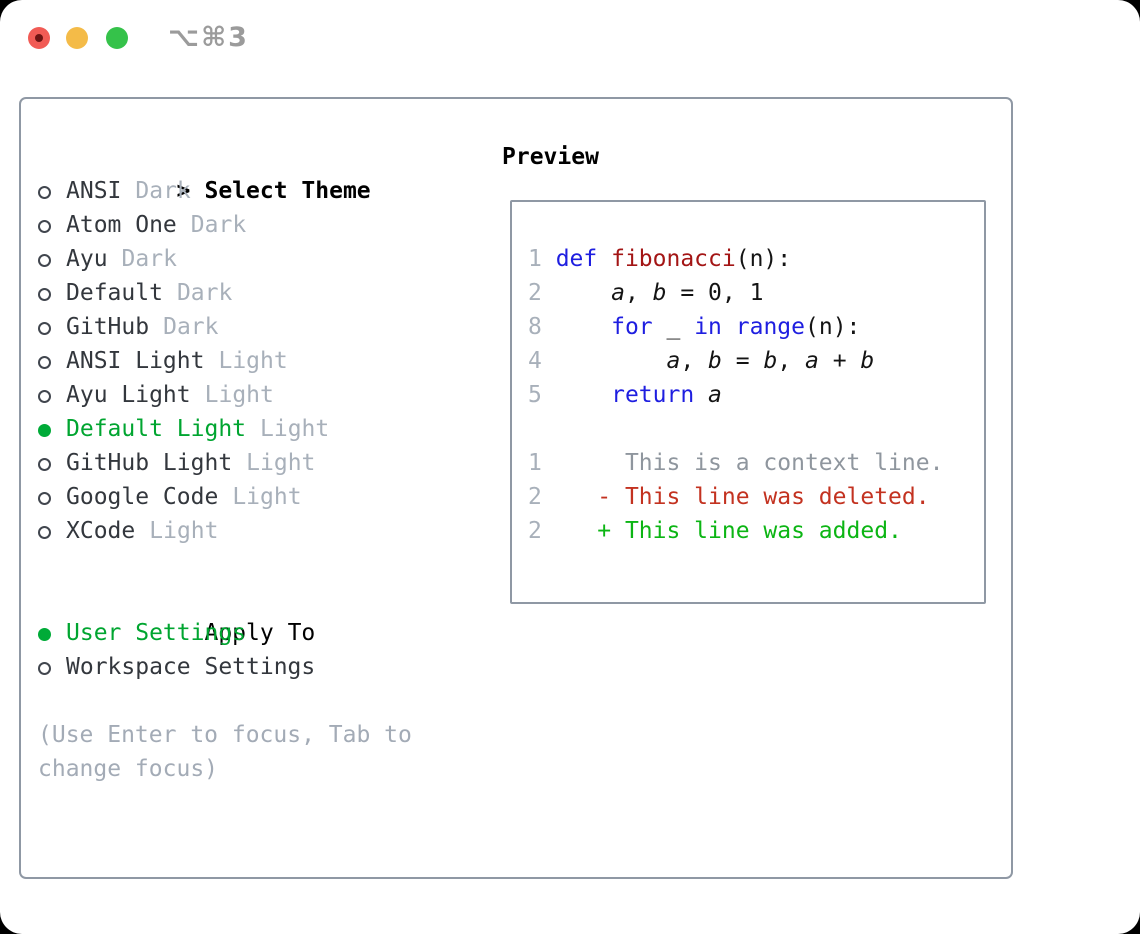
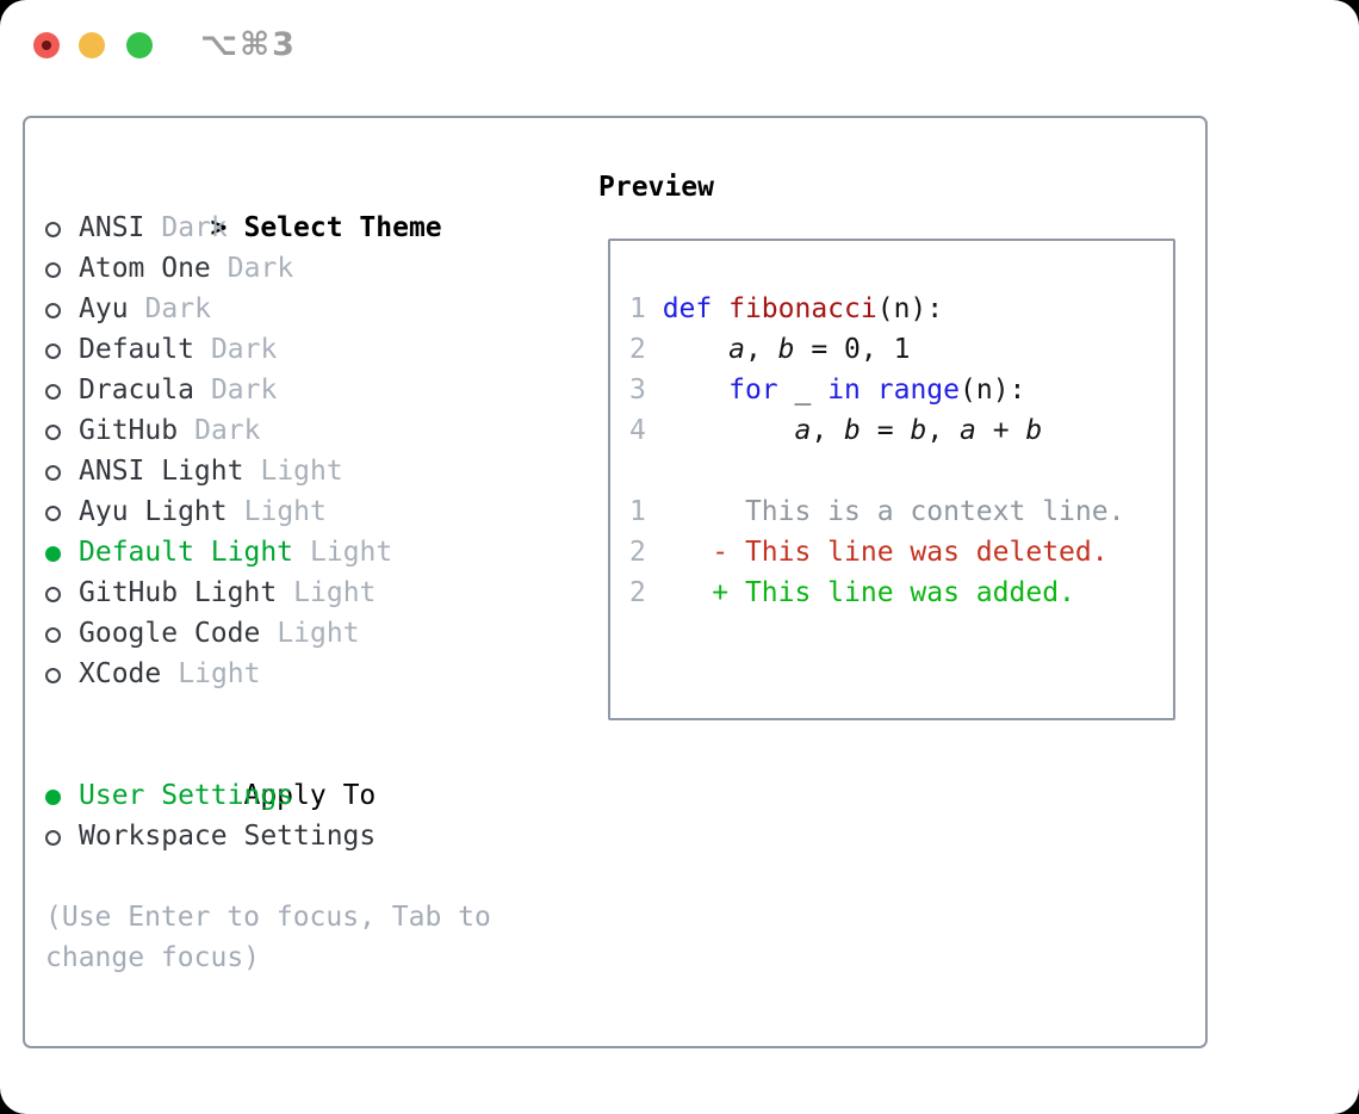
  ⌥⌘3
  > Select Theme
  ANSI Dark
  Atom One Dark
  Ayu Dark
  Default Dark
+ Dracula Dark
  GitHub Dark
  ANSI Light Light
  Ayu Light Light
  Default Light Light
  GitHub Light Light
  Google Code Light
  XCode Light
  Apply To
  User Settings
  Workspace Settings
  (Use Enter to focus, Tab to
  change focus)
  Preview
  1 def fibonacci(n):
  2 a, b = 0, 1
- 8 for _ in range(n):
+ 3 for _ in range(n):
  4 a, b = b, a + b
- 5 return a
  1 This is a context line.
  2 - This line was deleted.
  2 + This line was added.
